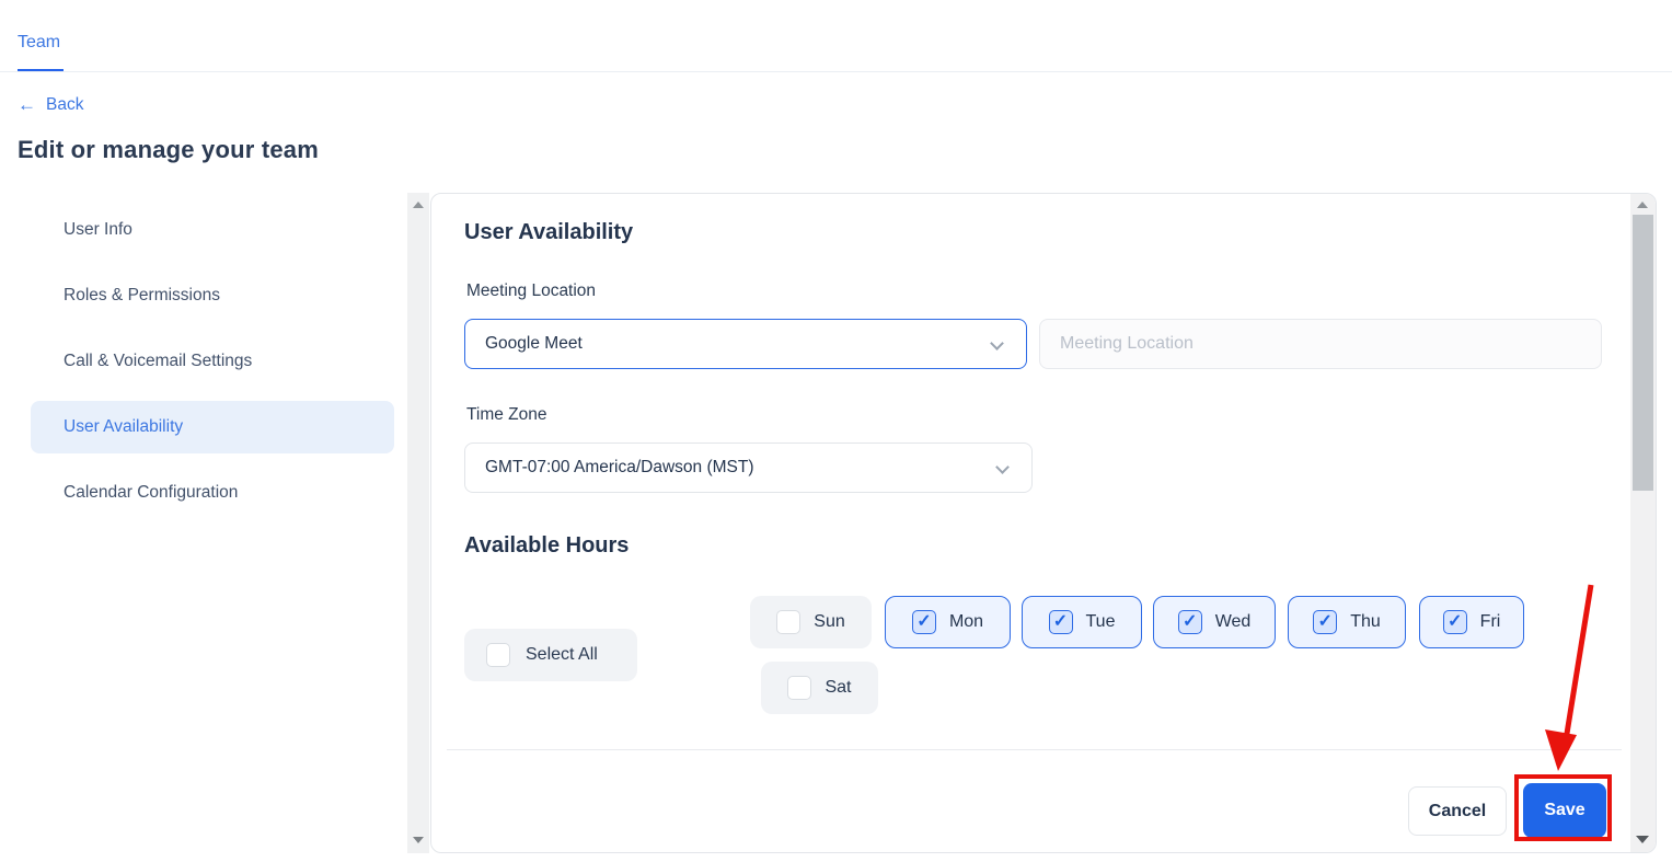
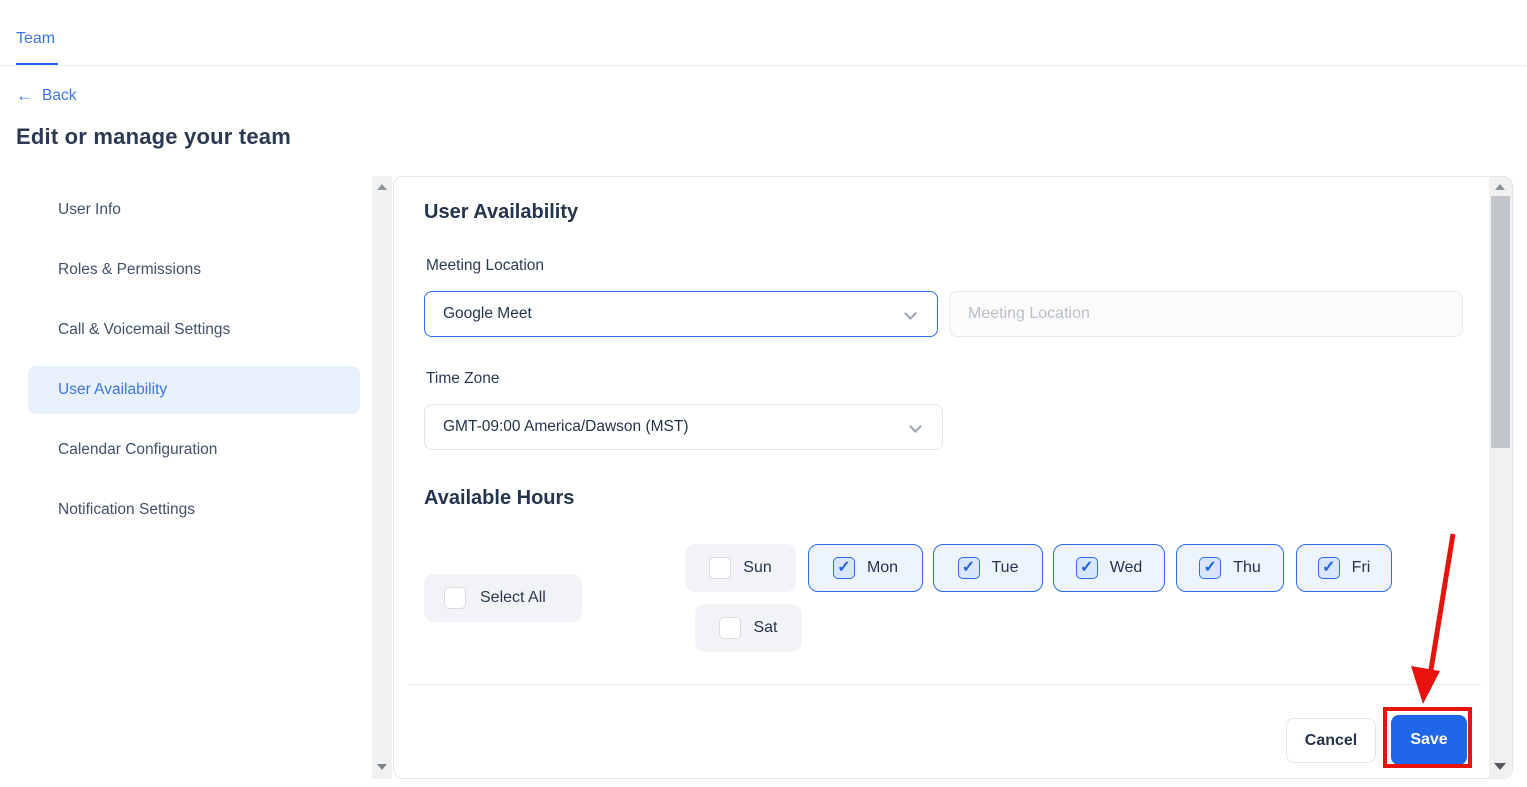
  Team
  ←
  Back
  Edit or manage your team
  User Info
  Roles & Permissions
  Call & Voicemail Settings
  User Availability
  Calendar Configuration
+ Notification Settings
  User Availability
  Meeting Location
  Google Meet
  Meeting Location
  Time Zone
- GMT-07:00 America/Dawson (MST)
+ GMT-09:00 America/Dawson (MST)
  Available Hours
  Select All
  Sun
  Mon
  Tue
  Wed
  Thu
  Fri
  Sat
  Cancel
  Save
